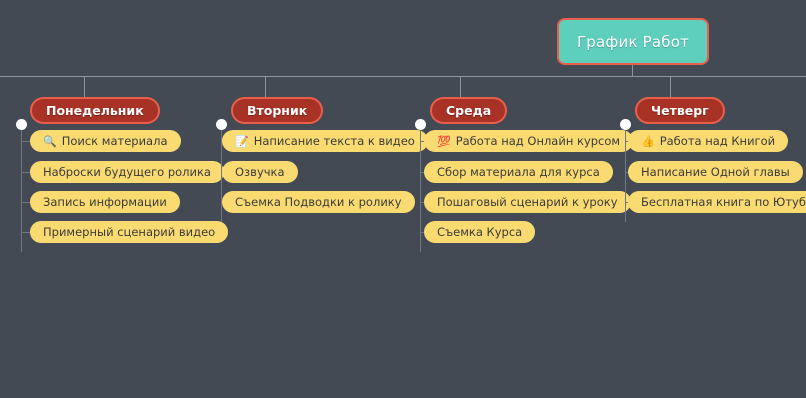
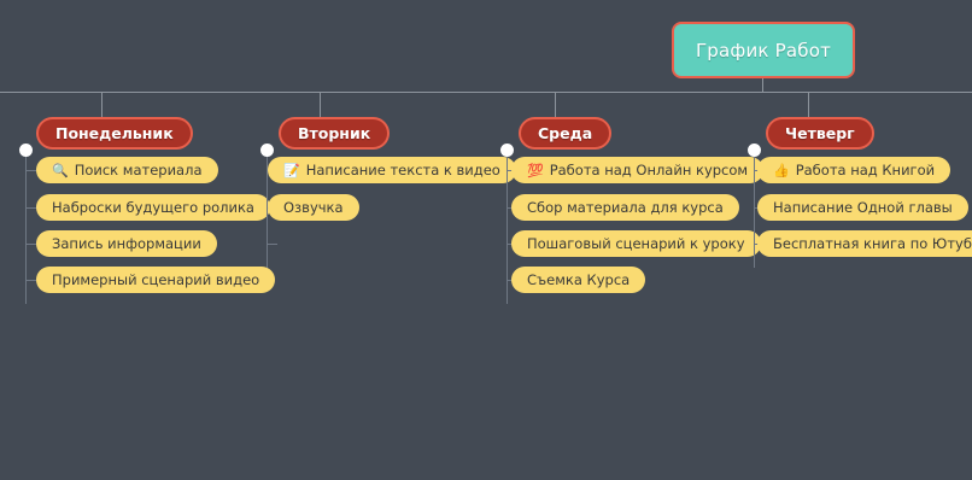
  График Работ
  Понедельник
  🔍
  Поиск материала
  Наброски будущего ролика
  Запись информации
  Примерный сценарий видео
  Вторник
  📝
  Написание текста к видео
  Озвучка
- Съемка Подводки к ролику
  Среда
  💯
  Работа над Онлайн курсом
  Сбор материала для курса
  Пошаговый сценарий к уроку
  Съемка Курса
  Четверг
  👍
  Работа над Книгой
  Написание Одной главы
  Бесплатная книга по Ютуб
